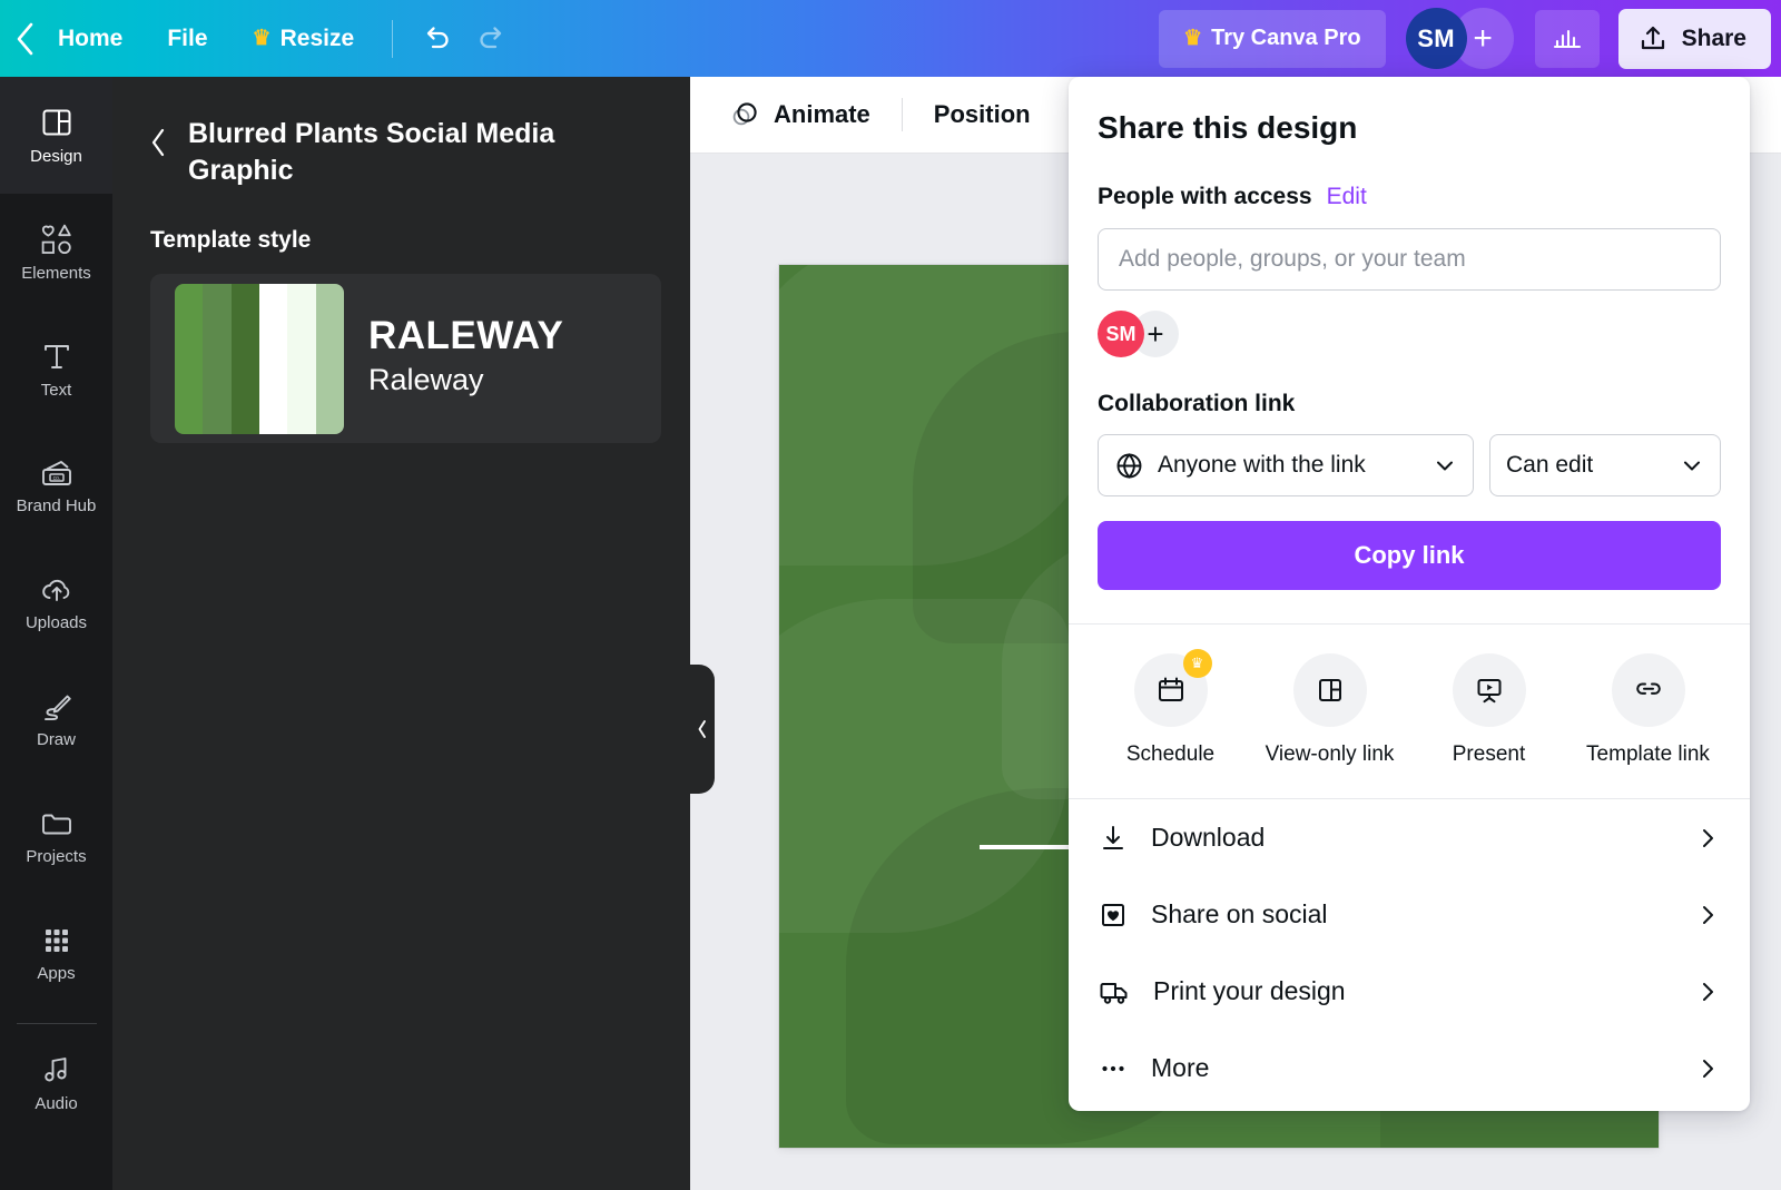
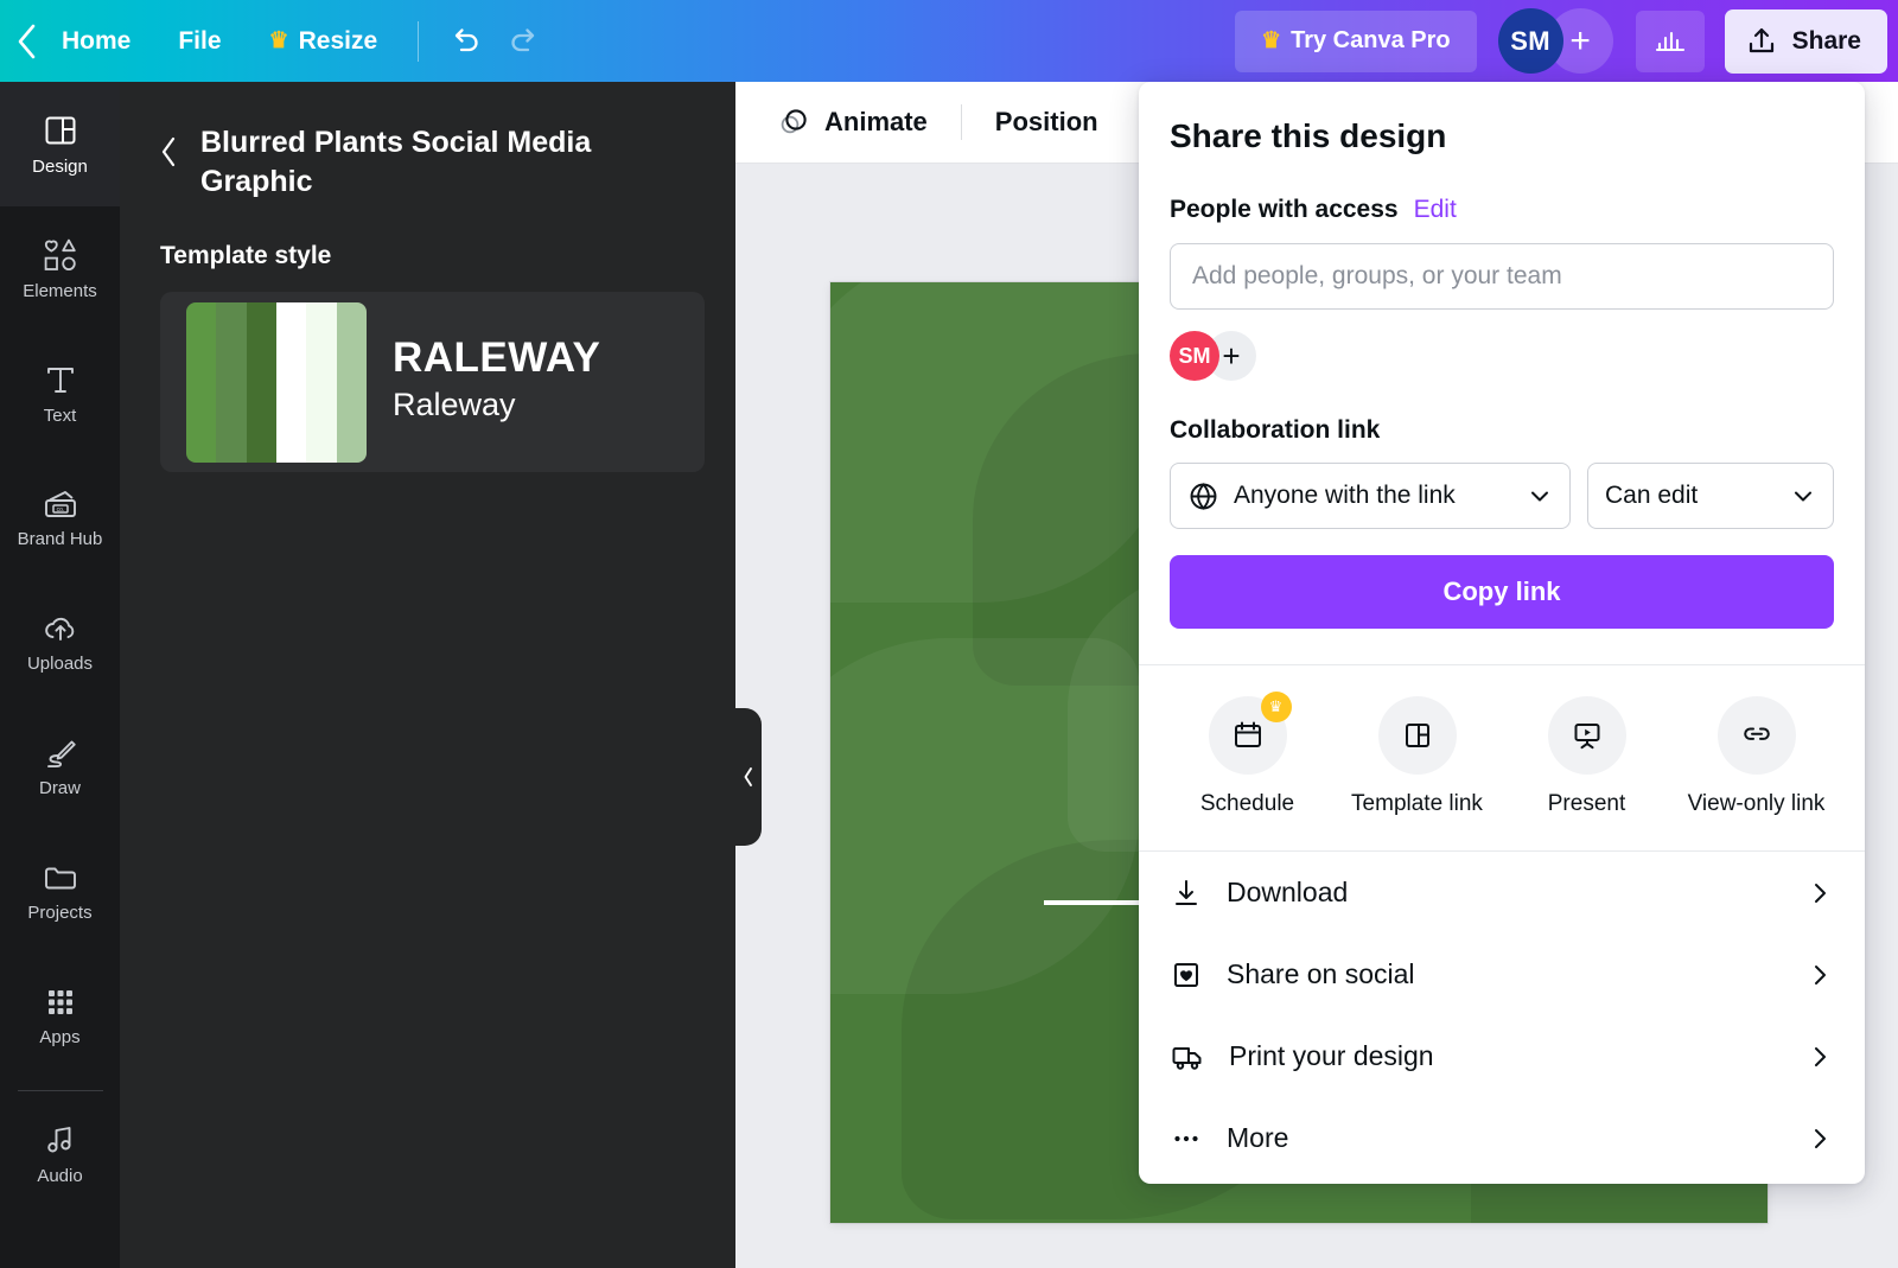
  Home
  File
  ♛
  Resize
  ♛
  Try Canva Pro
  SM
  +
  Share
  Design
  Elements
  Text
  Brand Hub
  Uploads
  Draw
  Projects
  Apps
  Audio
  Blurred Plants Social Media Graphic
  Template style
  RALEWAY
  Raleway
  Animate
  Position
  Share this design
  People with access
  Edit
  Add people, groups, or your team
  SM
  +
  Collaboration link
  Anyone with the link
  Can edit
  Copy link
  ♛
  Schedule
- View-only link
+ Template link
  Present
- Template link
+ View-only link
  Download
  Share on social
  Print your design
  More
